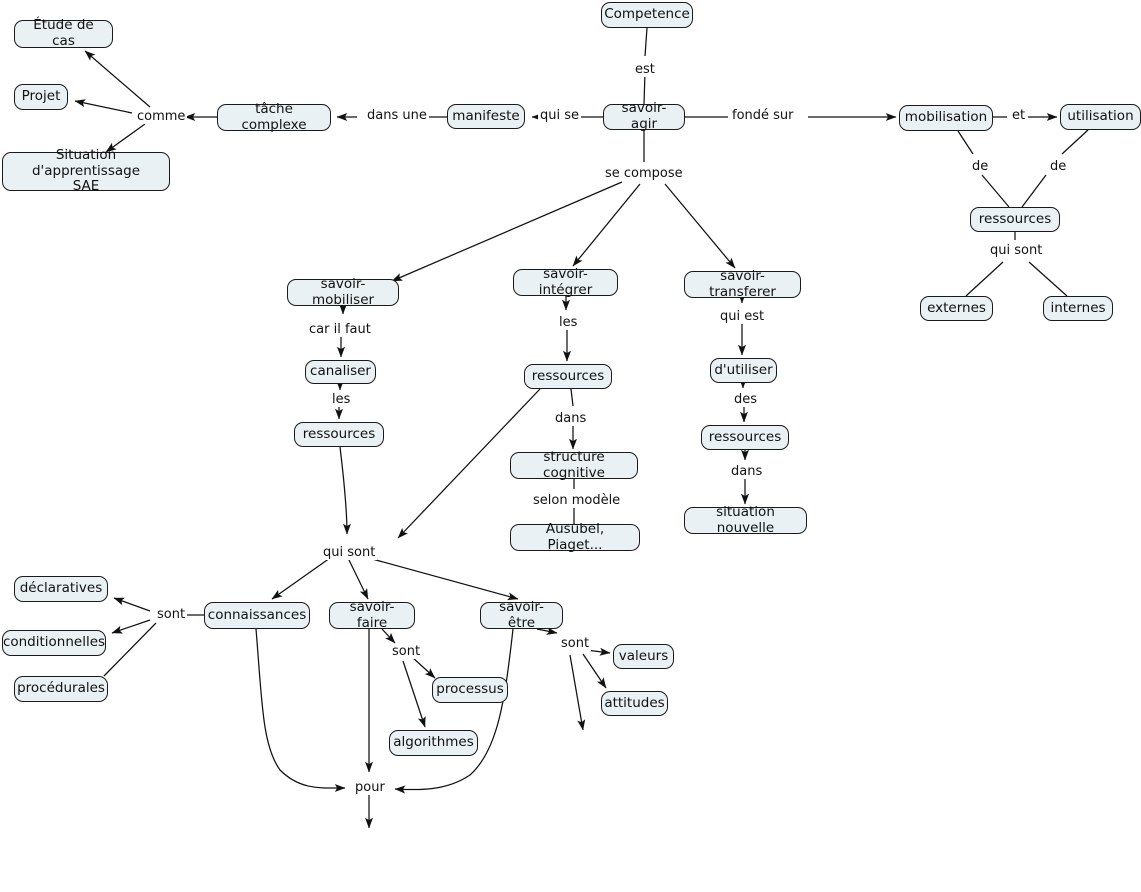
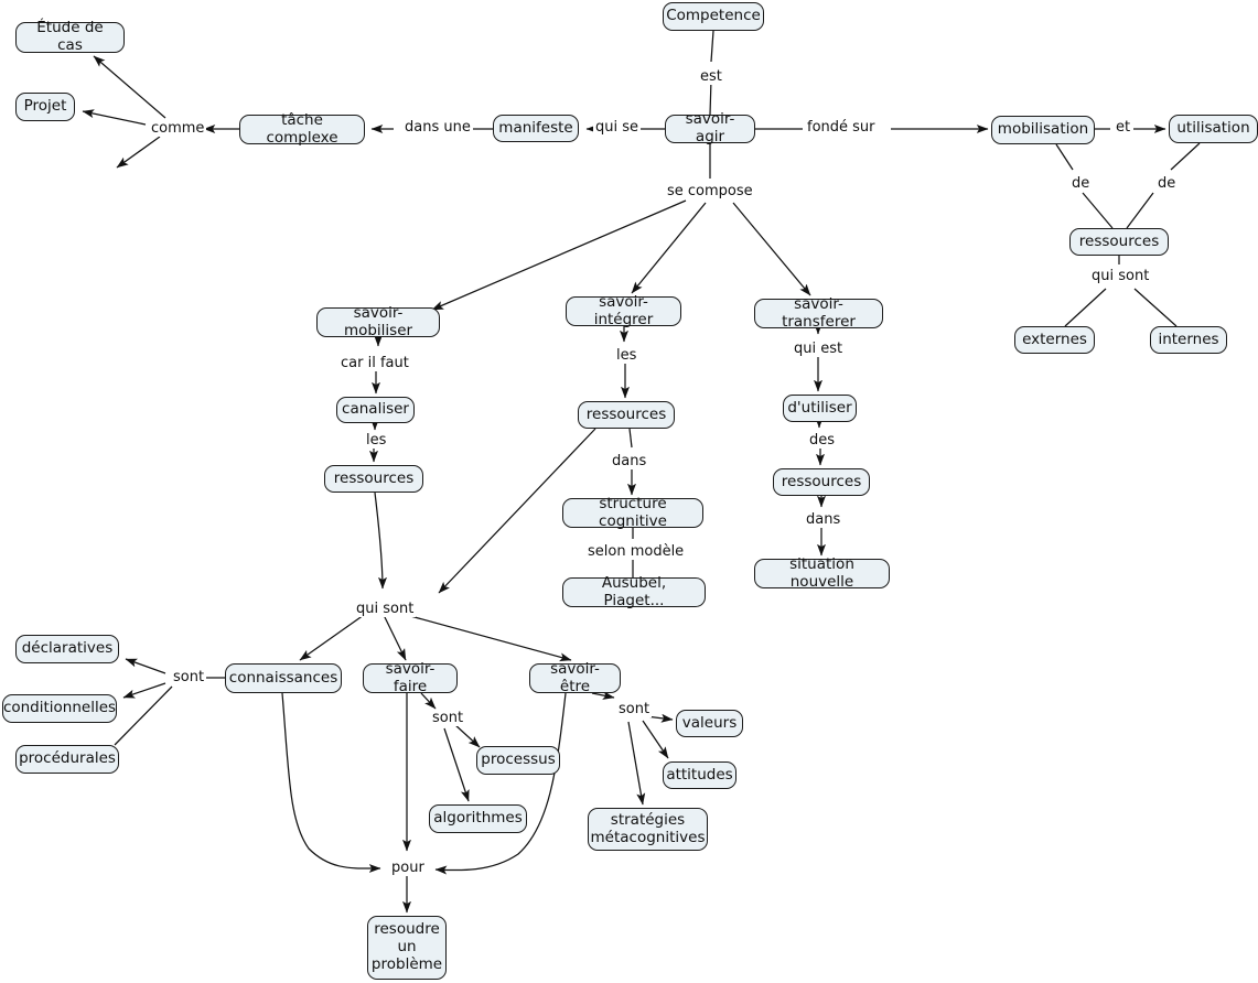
  Competence
  savoir-agir
  manifeste
  tâche complexe
  Étude de cas
  Projet
- Situation d'apprentissage
- SAE
  mobilisation
  utilisation
  ressources
  externes
  internes
  savoir-mobiliser
  canaliser
  ressources
  savoir-intégrer
  ressources
  structure cognitive
  Ausubel, Piaget...
  savoir-transferer
  d'utiliser
  ressources
  situation nouvelle
  connaissances
  déclaratives
  conditionnelles
  procédurales
  savoir-faire
  processus
  algorithmes
  savoir-être
  valeurs
  attitudes
+ stratégies
+ métacognitives
+ resoudre
+ un
+ problème
  est
  qui se
  dans une
  comme
  fondé sur
  et
  de
  de
  qui sont
  se compose
  car il faut
  les
  les
  dans
  selon modèle
  qui est
  des
  dans
  qui sont
  sont
  sont
  sont
  pour
